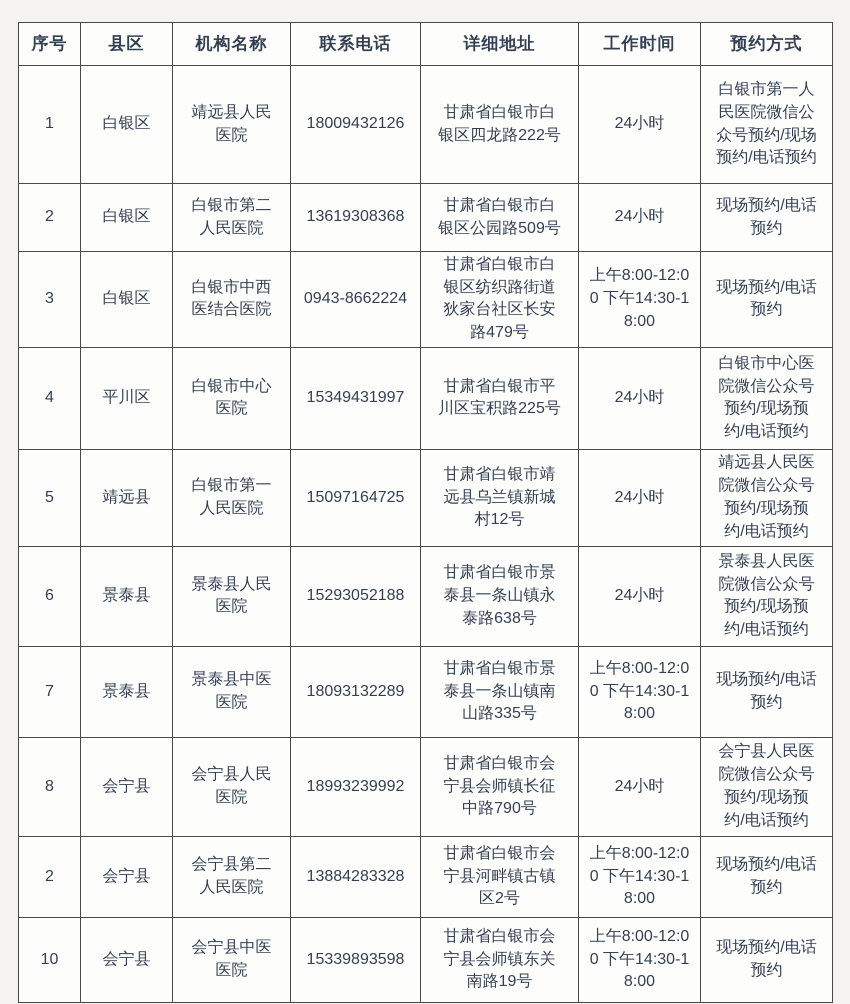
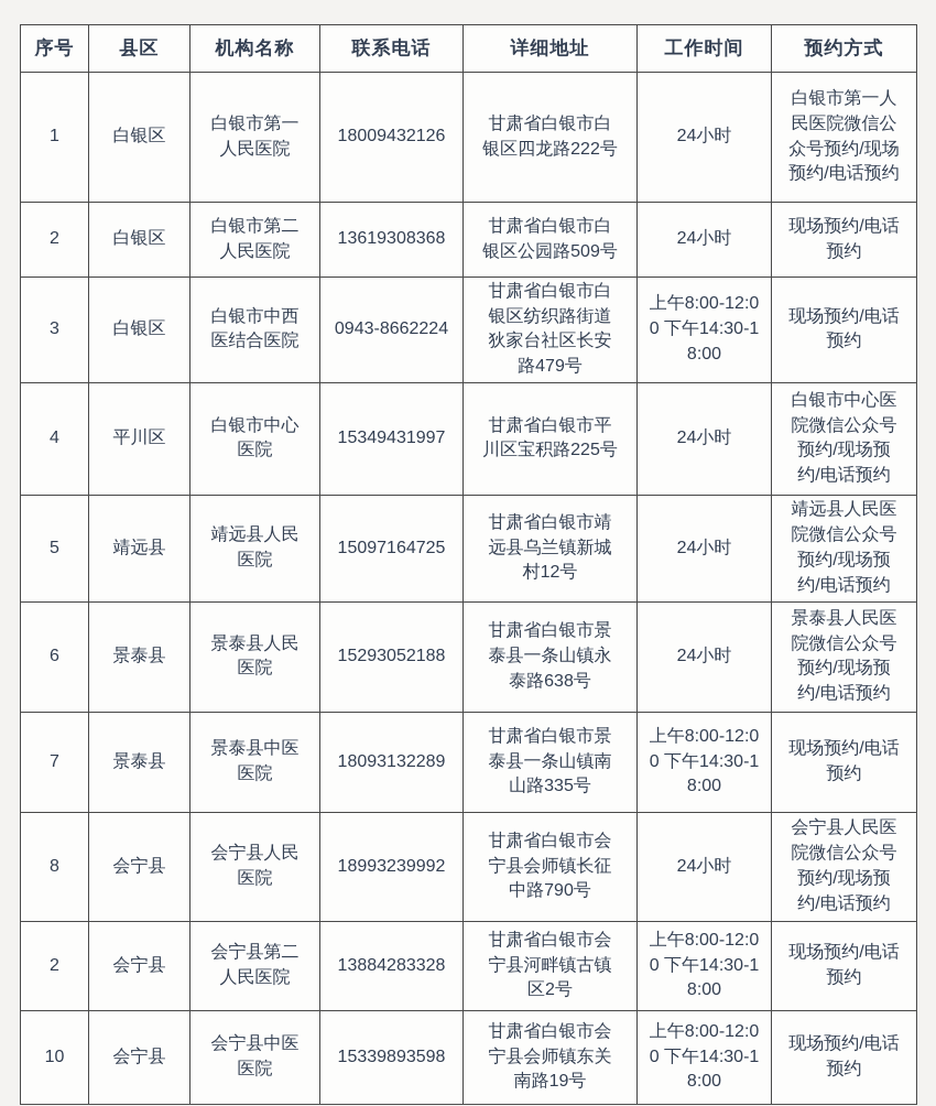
  序号	县区	机构名称	联系电话	详细地址	工作时间	预约方式
- 1	白银区	靖远县人民医院	18009432126	甘肃省白银市白银区四龙路222号	24小时	白银市第一人民医院微信公众号预约/现场预约/电话预约
+ 1	白银区	白银市第一人民医院	18009432126	甘肃省白银市白银区四龙路222号	24小时	白银市第一人民医院微信公众号预约/现场预约/电话预约
  2	白银区	白银市第二人民医院	13619308368	甘肃省白银市白银区公园路509号	24小时	现场预约/电话预约
  3	白银区	白银市中西医结合医院	0943-8662224	甘肃省白银市白银区纺织路街道狄家台社区长安路479号	上午8:00-12:00 下午14:30-18:00	现场预约/电话预约
  4	平川区	白银市中心医院	15349431997	甘肃省白银市平川区宝积路225号	24小时	白银市中心医院微信公众号预约/现场预约/电话预约
- 5	靖远县	白银市第一人民医院	15097164725	甘肃省白银市靖远县乌兰镇新城村12号	24小时	靖远县人民医院微信公众号预约/现场预约/电话预约
+ 5	靖远县	靖远县人民医院	15097164725	甘肃省白银市靖远县乌兰镇新城村12号	24小时	靖远县人民医院微信公众号预约/现场预约/电话预约
  6	景泰县	景泰县人民医院	15293052188	甘肃省白银市景泰县一条山镇永泰路638号	24小时	景泰县人民医院微信公众号预约/现场预约/电话预约
  7	景泰县	景泰县中医医院	18093132289	甘肃省白银市景泰县一条山镇南山路335号	上午8:00-12:00 下午14:30-18:00	现场预约/电话预约
  8	会宁县	会宁县人民医院	18993239992	甘肃省白银市会宁县会师镇长征中路790号	24小时	会宁县人民医院微信公众号预约/现场预约/电话预约
  2	会宁县	会宁县第二人民医院	13884283328	甘肃省白银市会宁县河畔镇古镇区2号	上午8:00-12:00 下午14:30-18:00	现场预约/电话预约
  10	会宁县	会宁县中医医院	15339893598	甘肃省白银市会宁县会师镇东关南路19号	上午8:00-12:00 下午14:30-18:00	现场预约/电话预约
